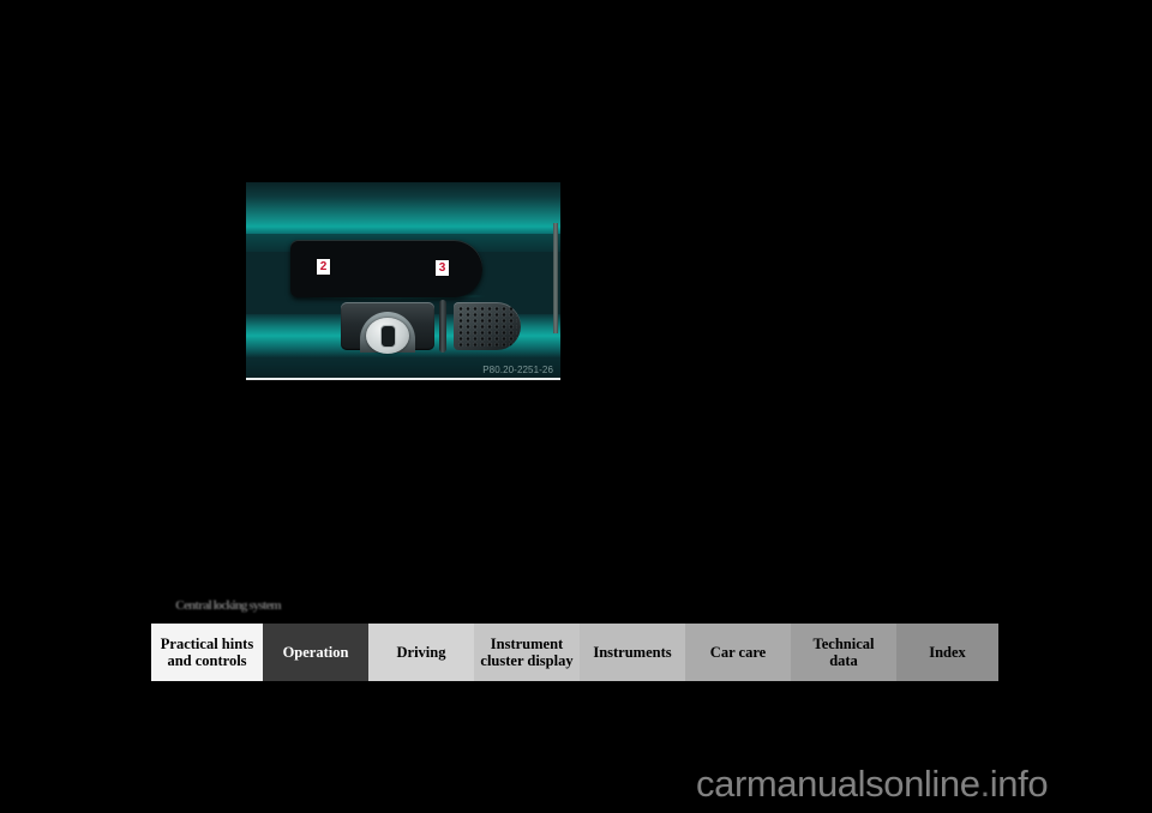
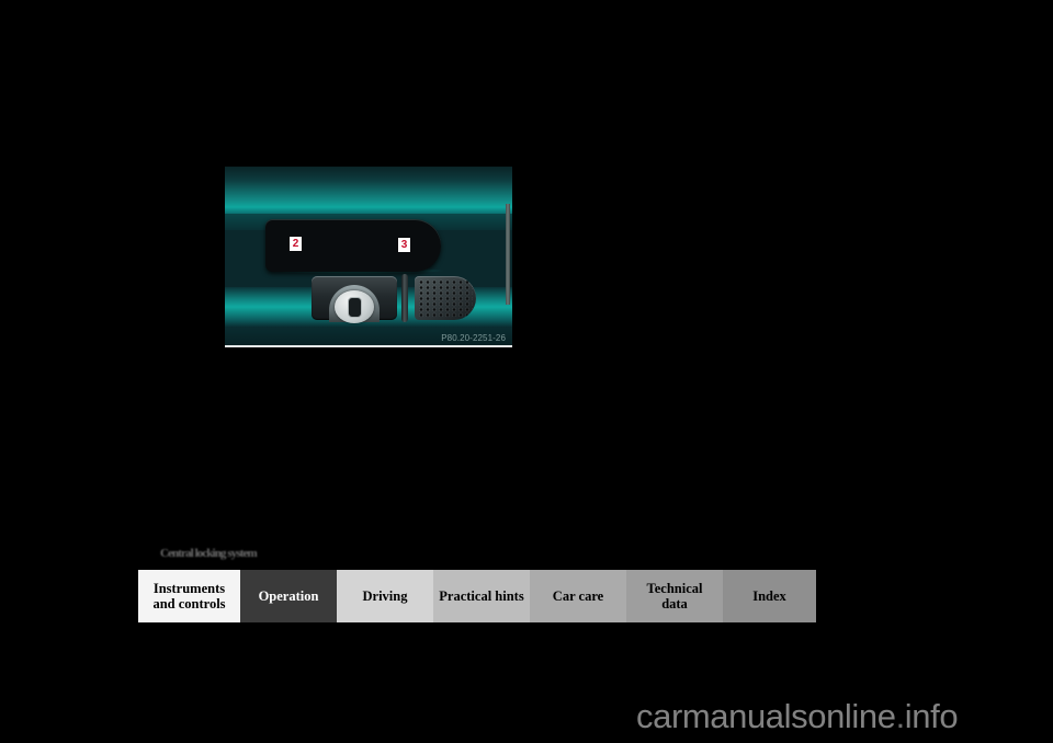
  2
  3
  P80.20-2251-26
  Central locking system
- Practical hints
+ Instruments
  and controls
  Operation
  Driving
- Instrument
- cluster display
- Instruments
+ Practical hints
  Car care
  Technical
  data
  Index
  carmanualsonline.info
